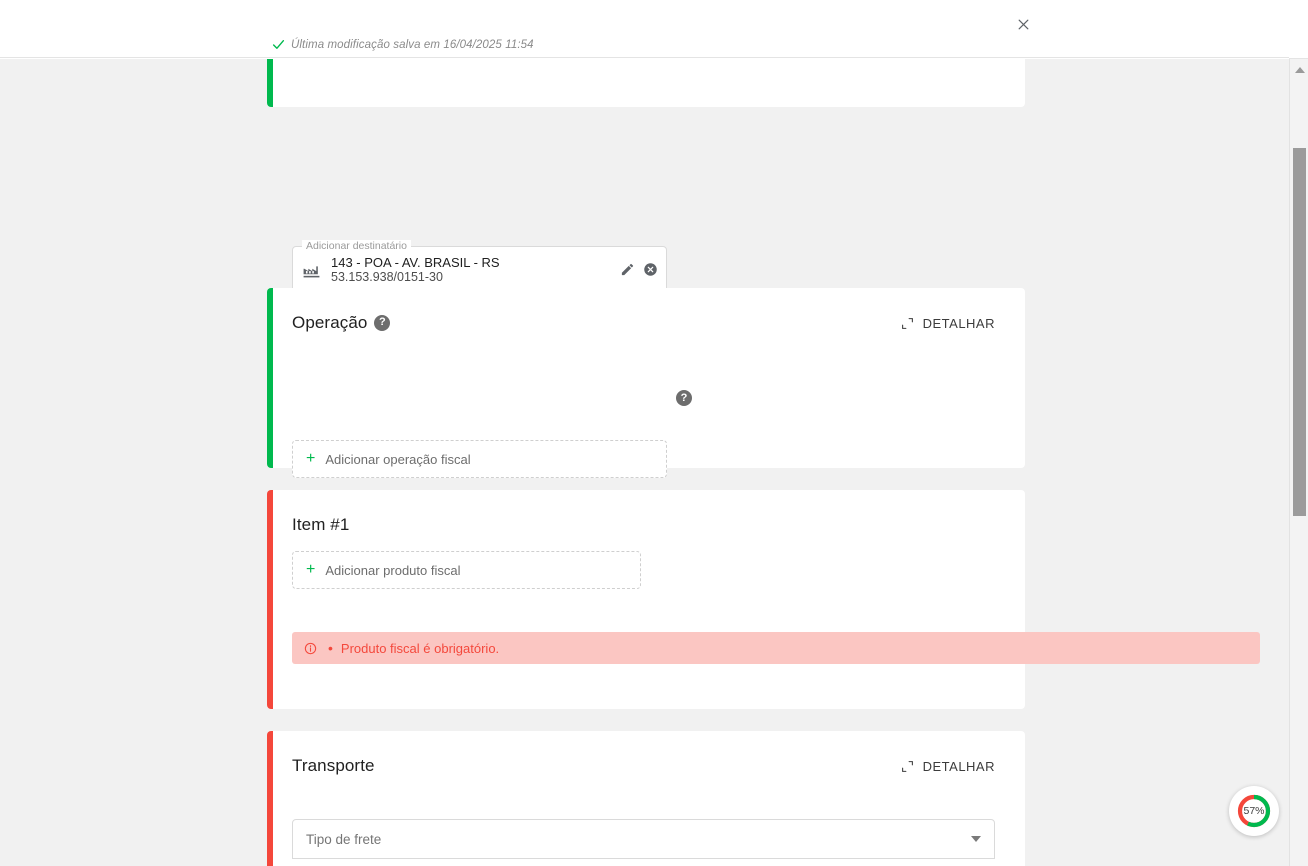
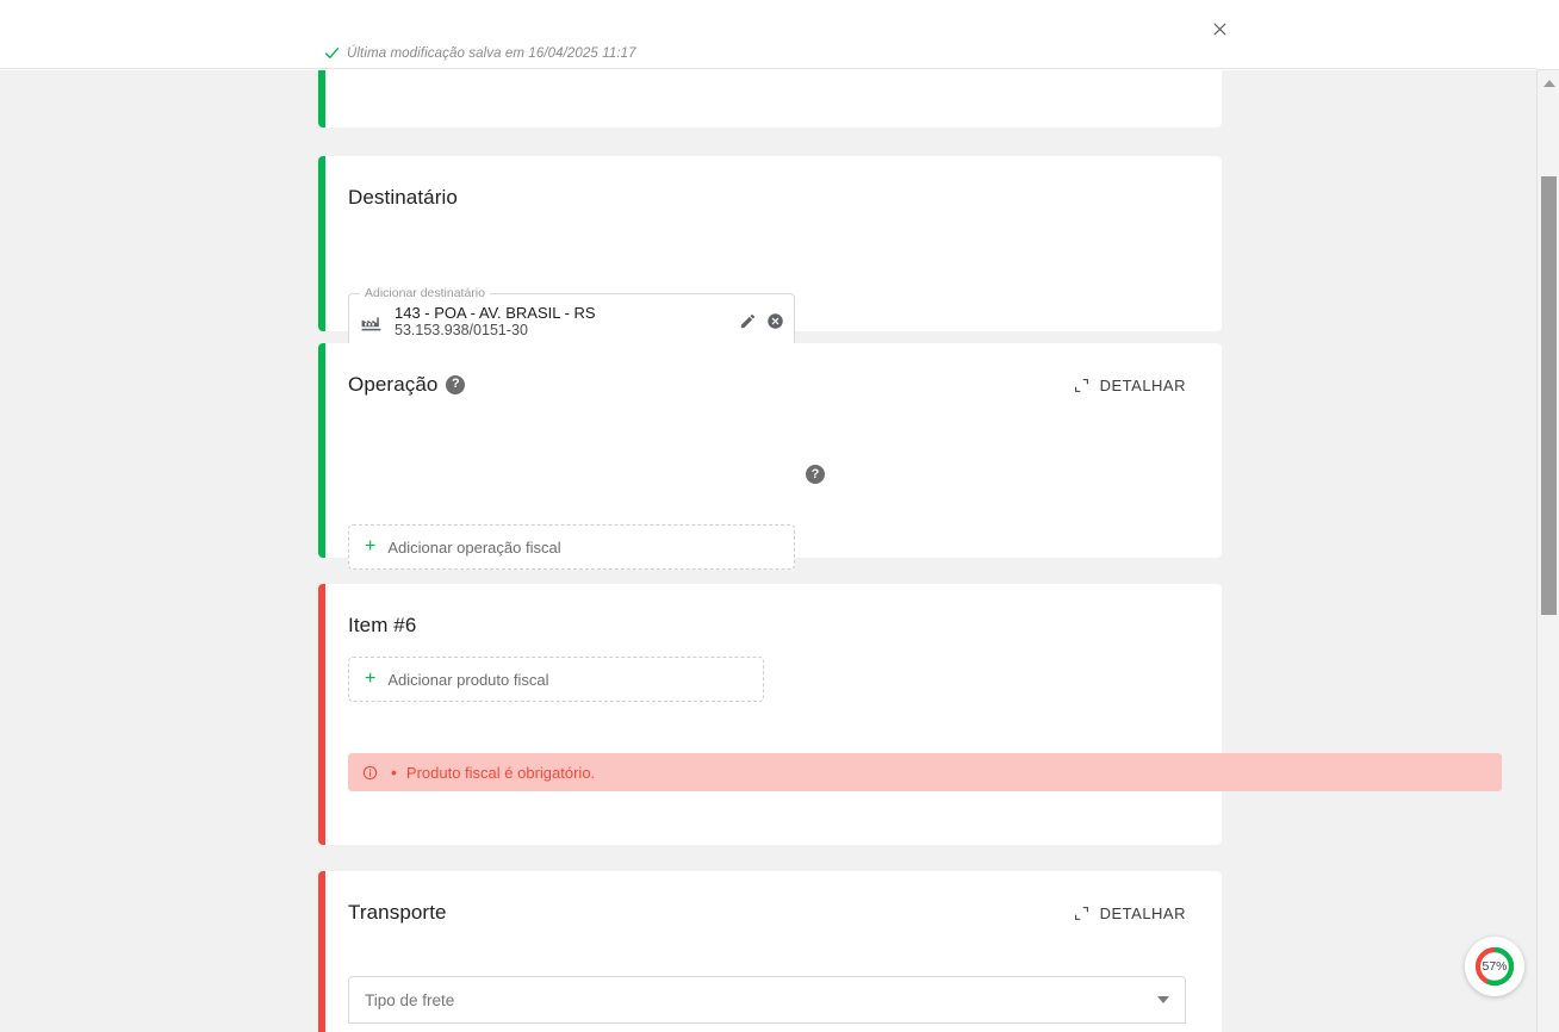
- Última modificação salva em 16/04/2025 11:54
+ Última modificação salva em 16/04/2025 11:17
+ Destinatário
  Adicionar destinatário
  143 - POA - AV. BRASIL - RS
  53.153.938/0151-30
  Operação ?
  DETALHAR
  +
  Adicionar operação fiscal
  ?
- Item #1
+ Item #6
  +
  Adicionar produto fiscal
  •
  Produto fiscal é obrigatório.
  Transporte
  DETALHAR
  Tipo de frete
  57%
